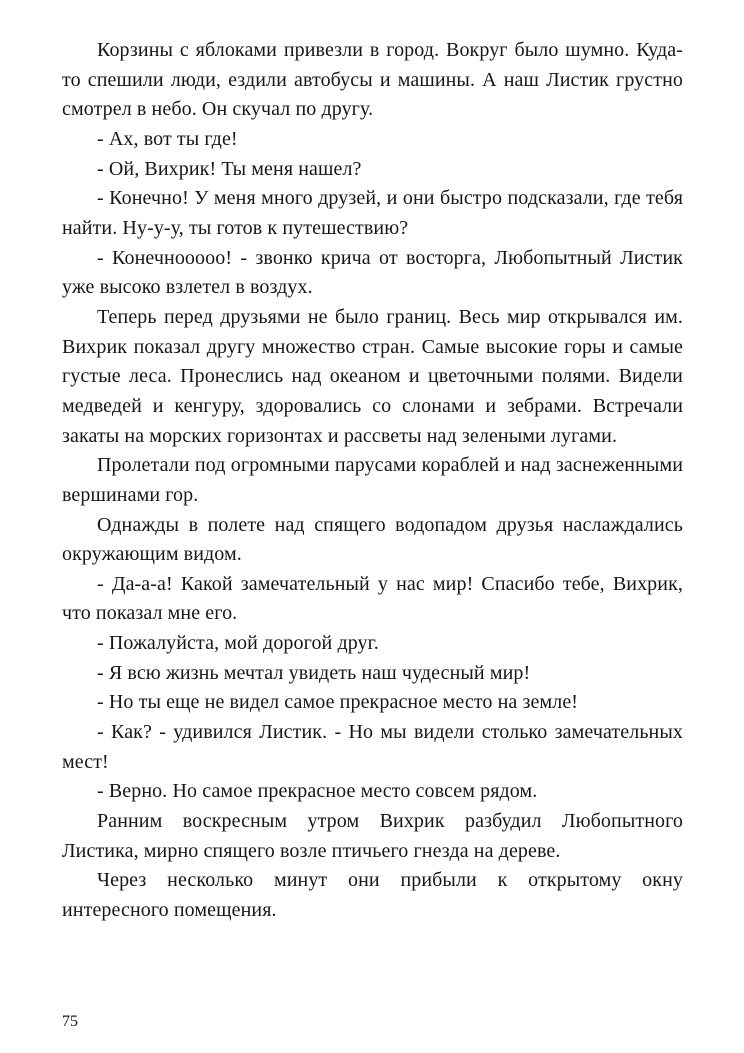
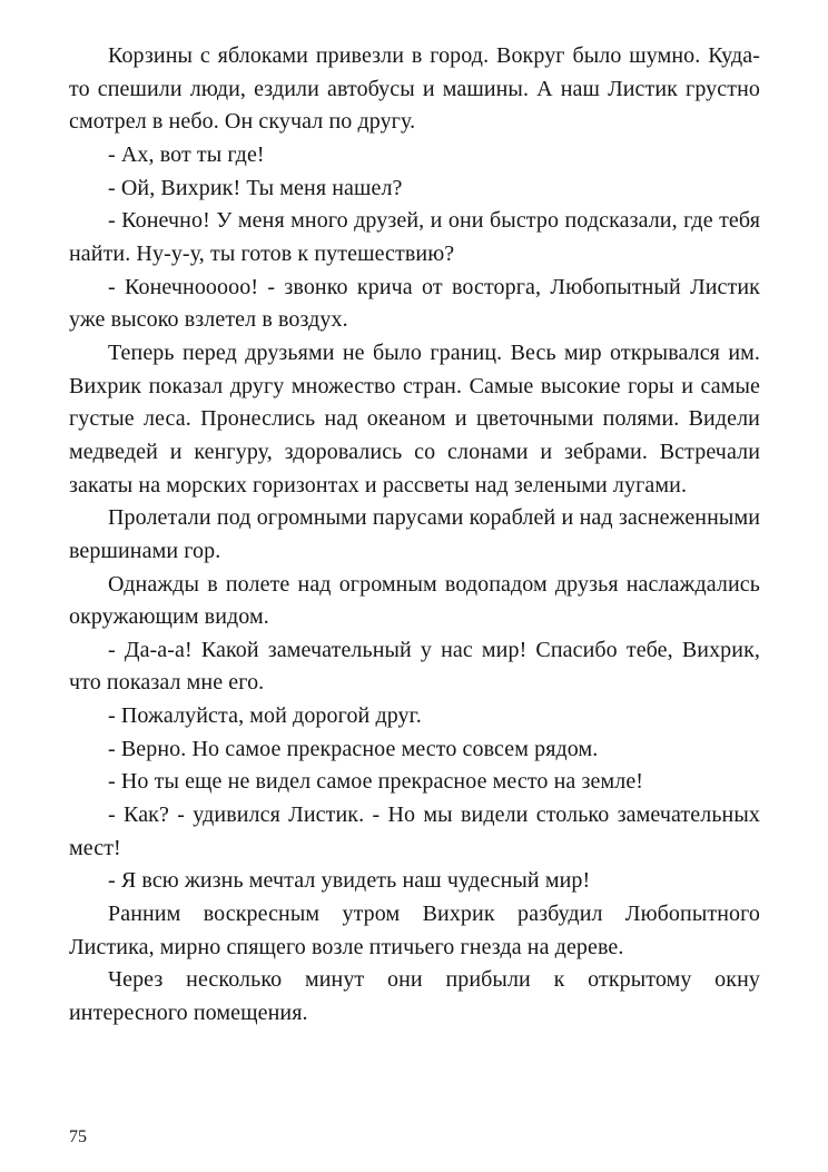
  Корзины с яблоками привезли в город. Вокруг было шумно. Куда-то спешили люди, ездили автобусы и машины. А наш Листик грустно смотрел в небо. Он скучал по другу.
  - Ах, вот ты где!
  - Ой, Вихрик! Ты меня нашел?
  - Конечно! У меня много друзей, и они быстро подсказали, где тебя найти. Ну-у-у, ты готов к путешествию?
  - Конечнооооо! - звонко крича от восторга, Любопытный Листик уже высоко взлетел в воздух.
  Теперь перед друзьями не было границ. Весь мир открывался им. Вихрик показал другу множество стран. Самые высокие горы и самые густые леса. Пронеслись над океаном и цветочными полями. Видели медведей и кенгуру, здоровались со слонами и зебрами. Встречали закаты на морских горизонтах и рассветы над зелеными лугами.
  Пролетали под огромными парусами кораблей и над заснеженными вершинами гор.
- Однажды в полете над спящего водопадом друзья наслаждались окружающим видом.
+ Однажды в полете над огромным водопадом друзья наслаждались окружающим видом.
  - Да-а-а! Какой замечательный у нас мир! Спасибо тебе, Вихрик, что показал мне его.
  - Пожалуйста, мой дорогой друг.
- - Я всю жизнь мечтал увидеть наш чудесный мир!
+ - Верно. Но самое прекрасное место совсем рядом.
  - Но ты еще не видел самое прекрасное место на земле!
  - Как? - удивился Листик. - Но мы видели столько замечательных мест!
- - Верно. Но самое прекрасное место совсем рядом.
+ - Я всю жизнь мечтал увидеть наш чудесный мир!
  Ранним воскресным утром Вихрик разбудил Любопытного Листика, мирно спящего возле птичьего гнезда на дереве.
  Через несколько минут они прибыли к открытому окну интересного помещения.
  75
